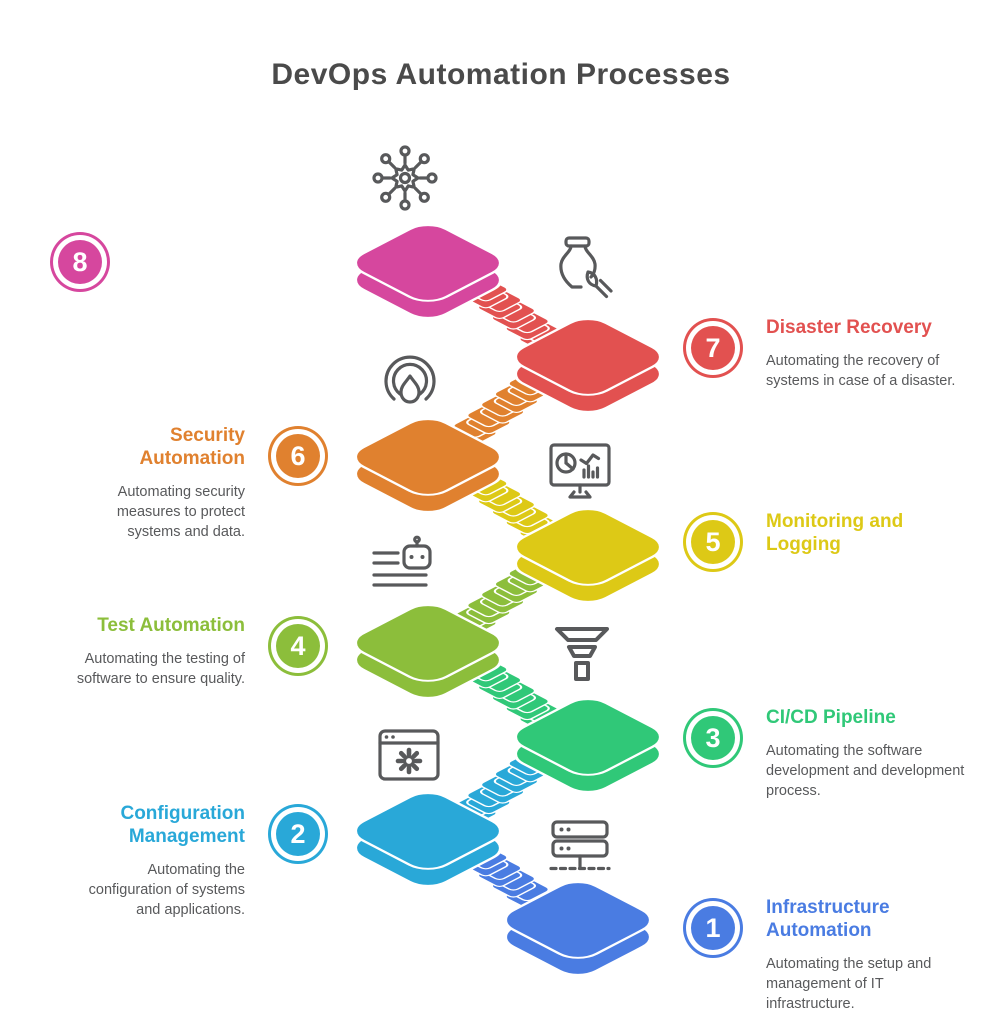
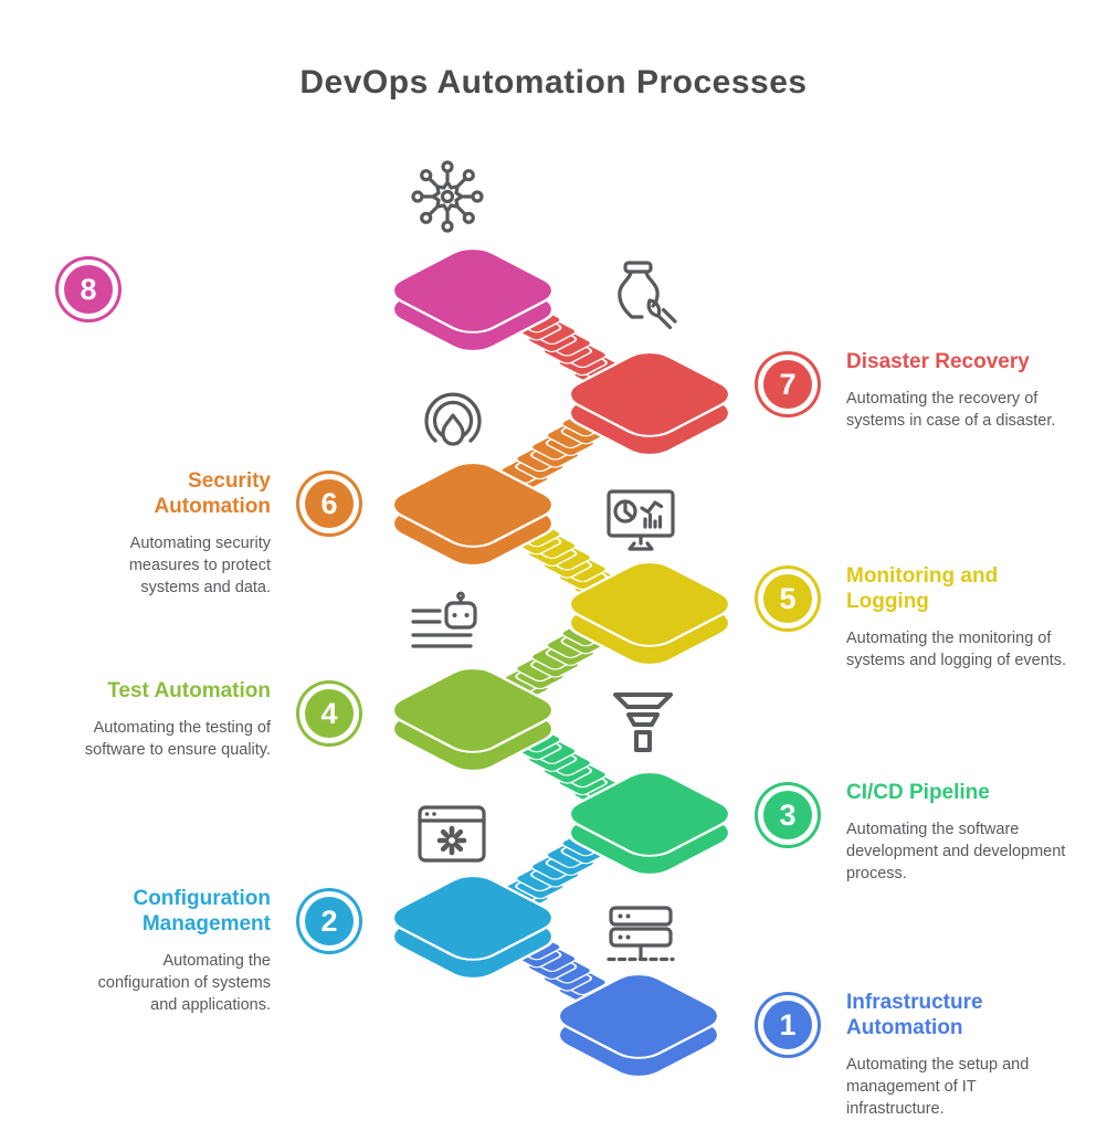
  DevOps Automation Processes
  8
  Security Automation
  Automating security measures to protect systems and data.
  6
  Test Automation
  Automating the testing of software to ensure quality.
  4
  Configuration Management
  Automating the configuration of systems and applications.
  2
  7
  Disaster Recovery
  Automating the recovery of systems in case of a disaster.
  5
  Monitoring and Logging
+ Automating the monitoring of systems and logging of events.
  3
  CI/CD Pipeline
  Automating the software development and development process.
  1
  Infrastructure Automation
  Automating the setup and management of IT infrastructure.
